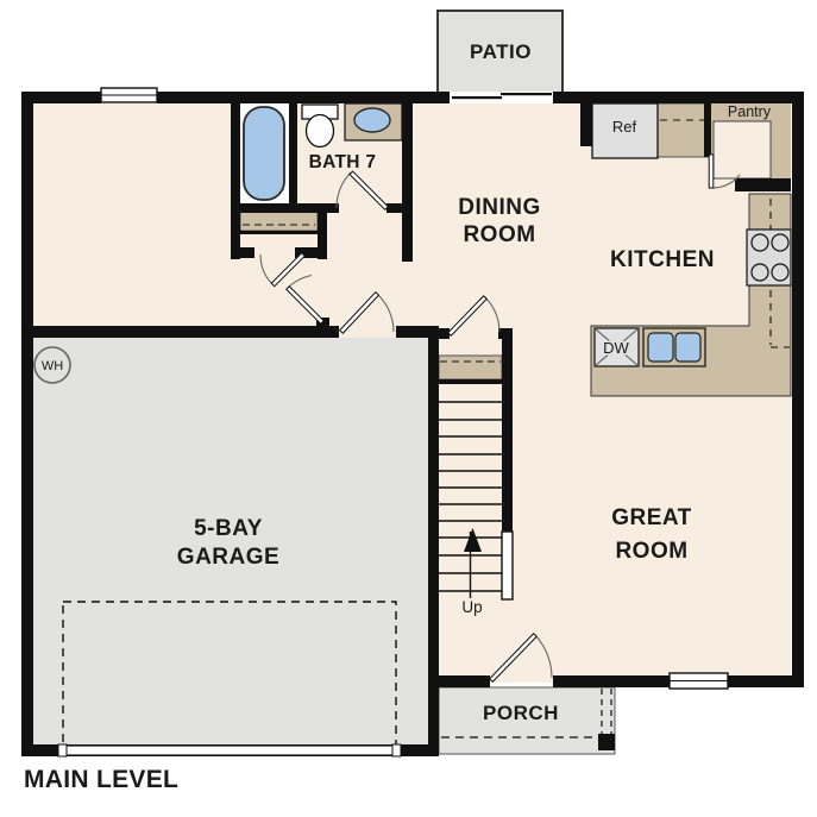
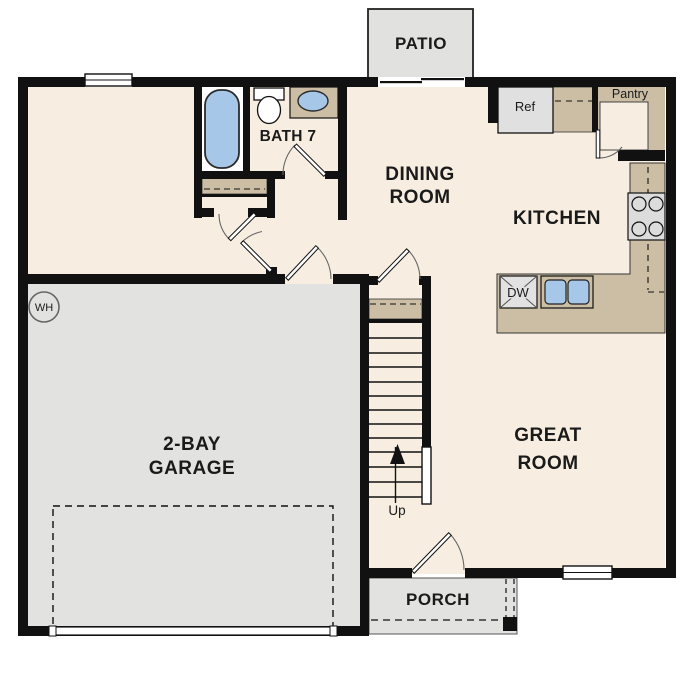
  WH
  PATIO
  BATH 7
  DINING
  ROOM
  KITCHEN
  Pantry
  Ref
  DW
  GREAT
  ROOM
- 5-BAY
+ 2-BAY
  GARAGE
  Up
  PORCH
- MAIN LEVEL
